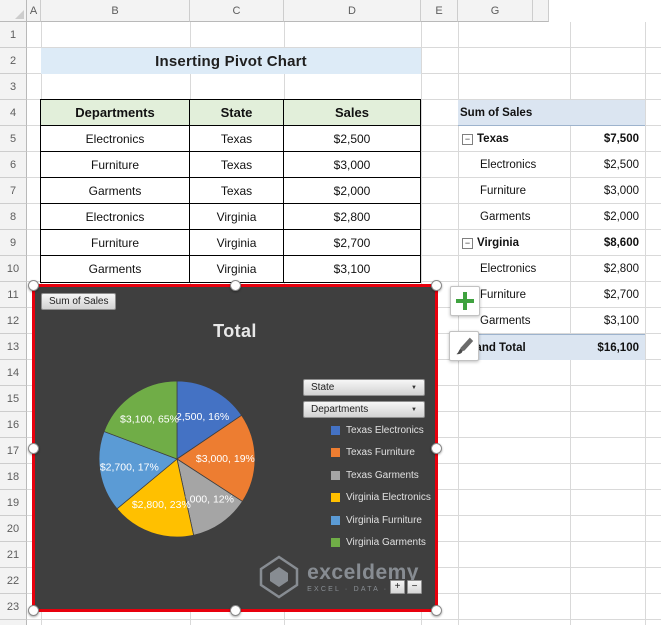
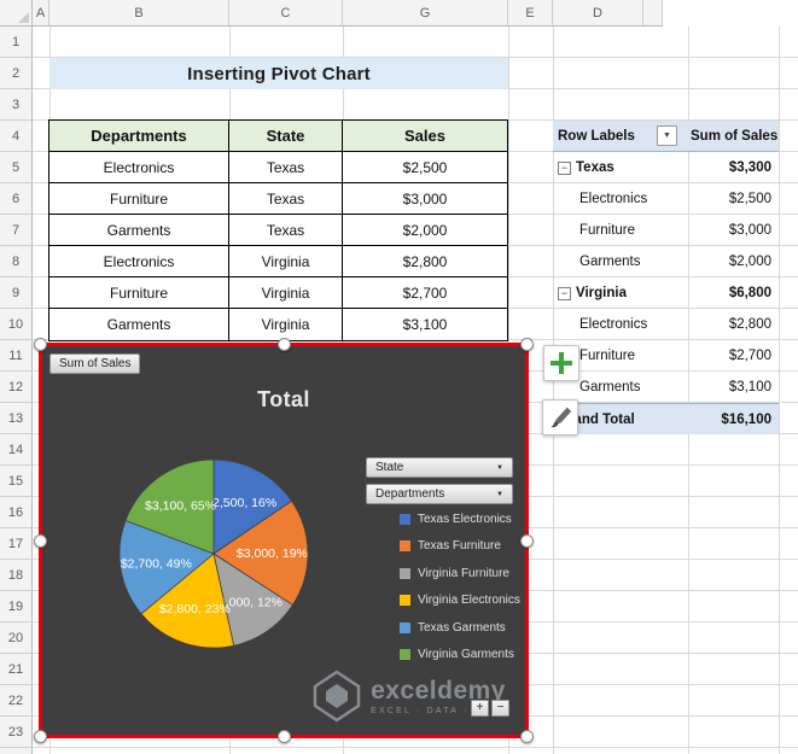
  A
  B
  C
- D
+ G
  E
- G
+ D
  1
  2
  3
  4
  5
  6
  7
  8
  9
  10
  11
  12
  13
  14
  15
  16
  17
  18
  19
  20
  21
  22
  23
  Inserting Pivot Chart
  Departments
  State
  Sales
  Electronics
  Texas
  $2,500
  Furniture
  Texas
  $3,000
  Garments
  Texas
  $2,000
  Electronics
  Virginia
  $2,800
  Furniture
  Virginia
  $2,700
  Garments
  Virginia
  $3,100
+ Row Labels
  Sum of Sales
  −
  Texas
- $7,500
+ $3,300
  Electronics
  $2,500
  Furniture
  $3,000
  Garments
  $2,000
  −
  Virginia
- $8,600
+ $6,800
  Electronics
  $2,800
  Furniture
  $2,700
  Garments
  $3,100
  nd Total
  $16,100
  2,500, 16%
  $3,000, 19%
  ,000, 12%
  $2,800, 23%
- $2,700, 17%
+ $2,700, 49%
  $3,100, 65%
  Total
  Sum of Sales
  State
  Departments
  Texas Electronics
  Texas Furniture
- Texas Garments
+ Virginia Furniture
  Virginia Electronics
- Virginia Furniture
+ Texas Garments
  Virginia Garments
  exceldemy
  +
  −
